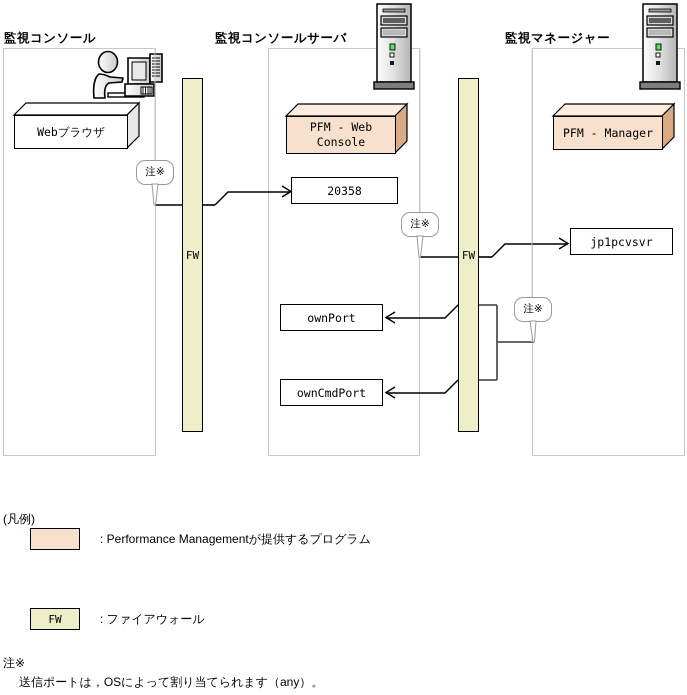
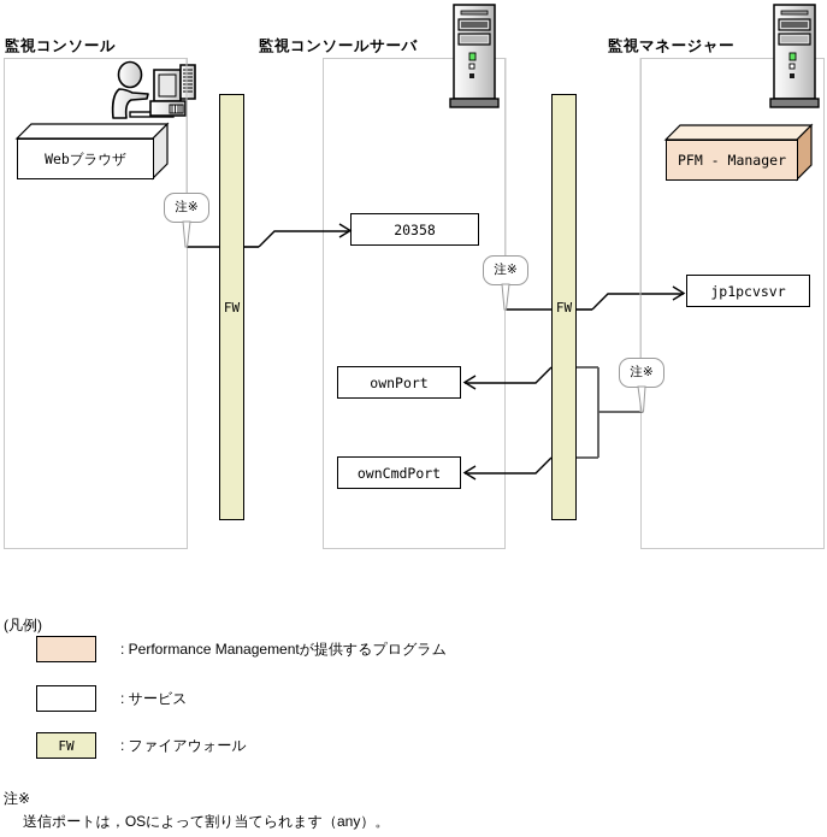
  監視コンソール
  監視コンソールサーバ
  監視マネージャー
  Webブラウザ
- PFM - Web
- Console
  PFM - Manager
  20358
  ownPort
  ownCmdPort
  jp1pcvsvr
  FW
  FW
  注※
  注※
  注※
  (凡例)
  : Performance Managementが提供するプログラム
+ : サービス
  FW
  : ファイアウォール
  注※
  送信ポートは，OSによって割り当てられます（any）。
